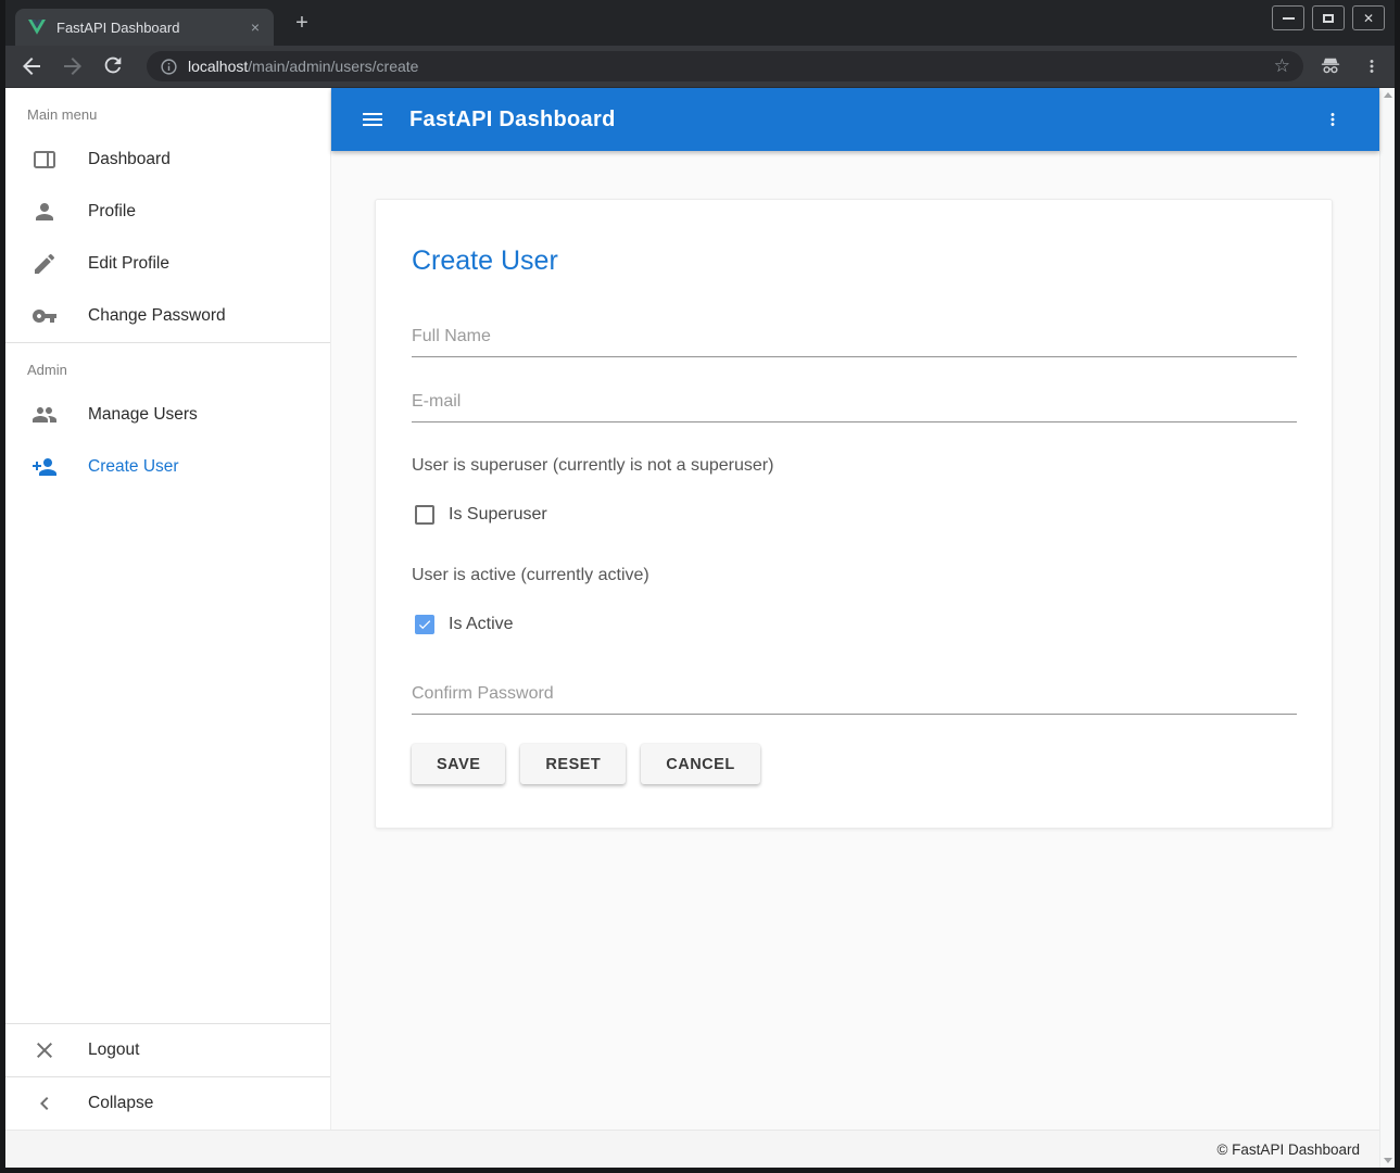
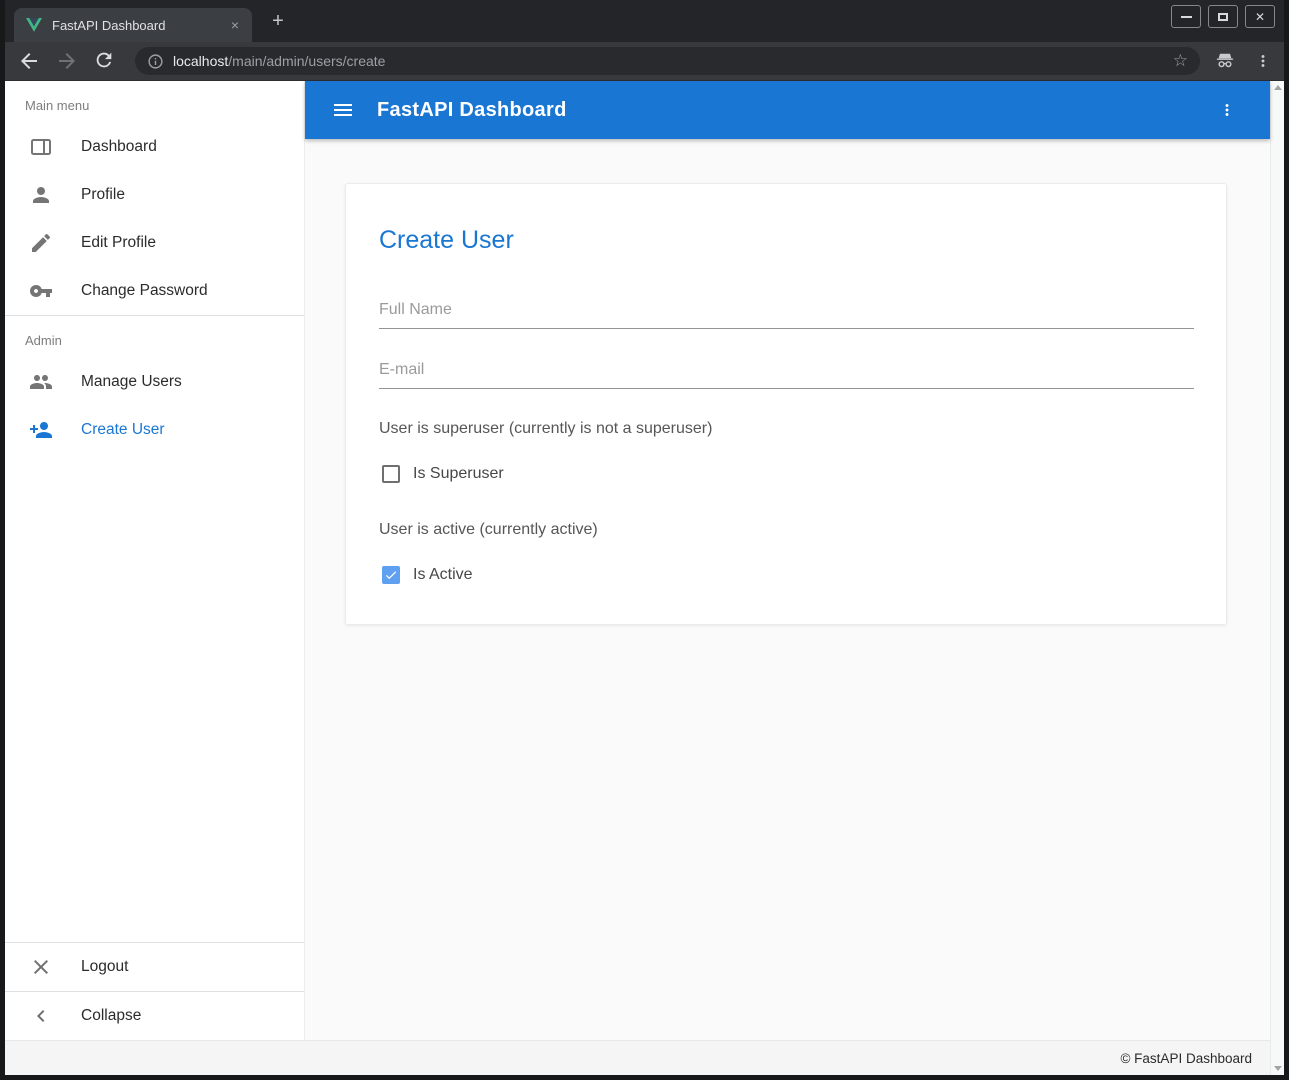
  FastAPI Dashboard
  ×
  +
  ✕
  localhost/main/admin/users/create
  ☆
  Main menu
  Dashboard
  Profile
  Edit Profile
  Change Password
  Admin
  Manage Users
  Create User
  Logout
  Collapse
  FastAPI Dashboard
  Create User
  Full Name
  E-mail
  User is superuser (currently is not a superuser)
  Is Superuser
  User is active (currently active)
  Is Active
- Confirm Password
- SAVE
- RESET
- CANCEL
  © FastAPI Dashboard
